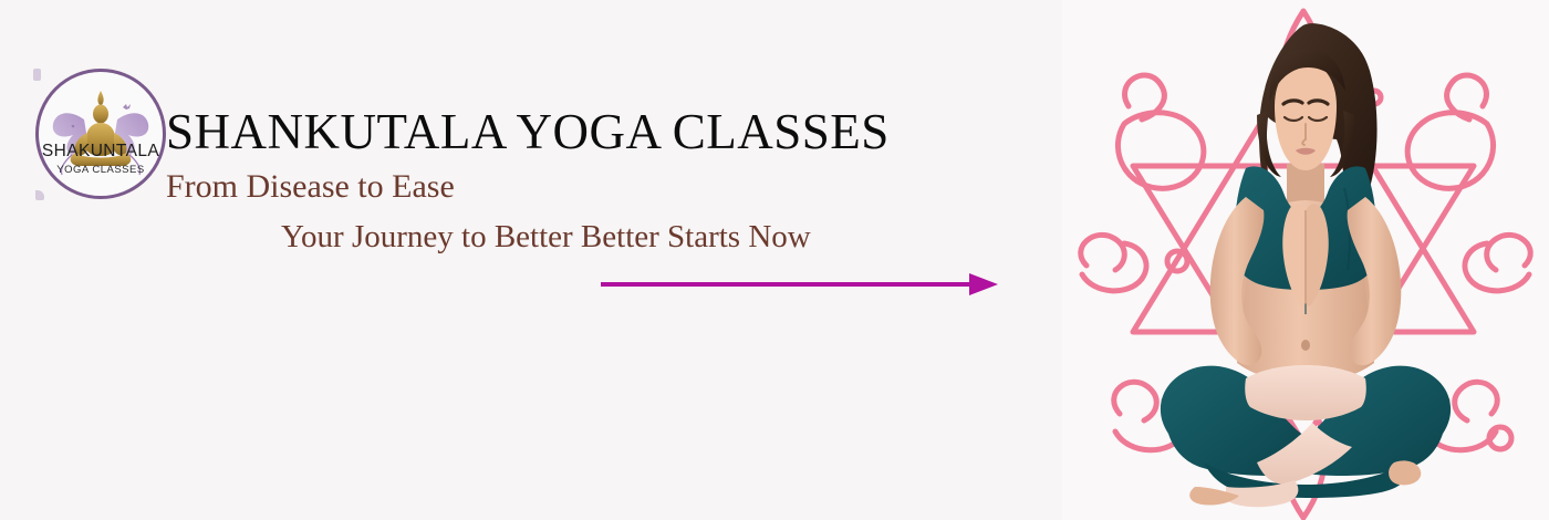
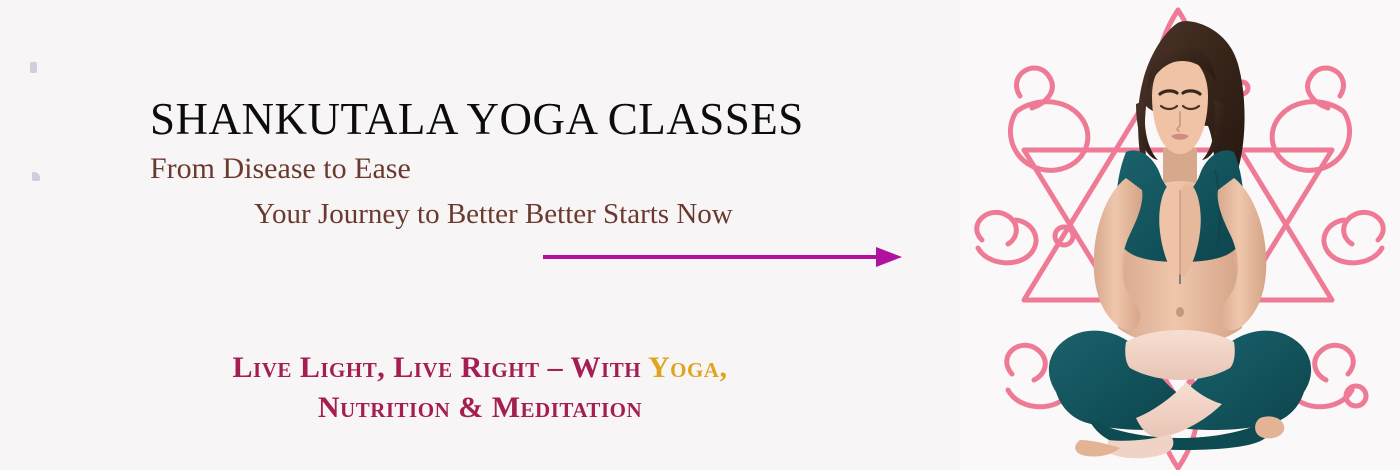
- SHAKUNTALA
- YOGA CLASSES
  SHANKUTALA YOGA CLASSES
  From Disease to Ease
  Your Journey to Better Better Starts Now
+ Live Light, Live Right – With Yoga,
+ Nutrition & Meditation
